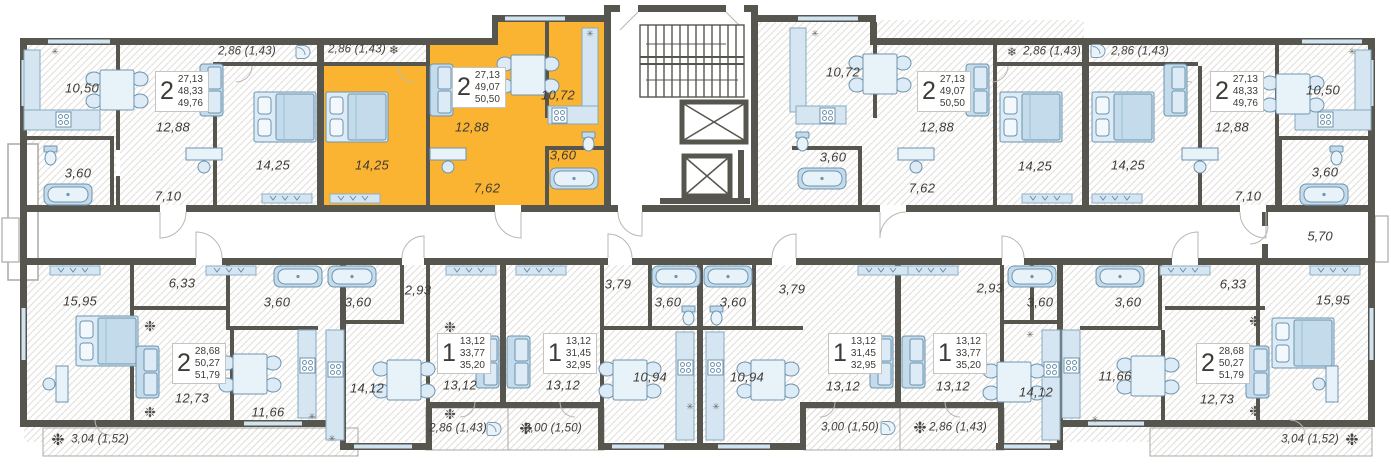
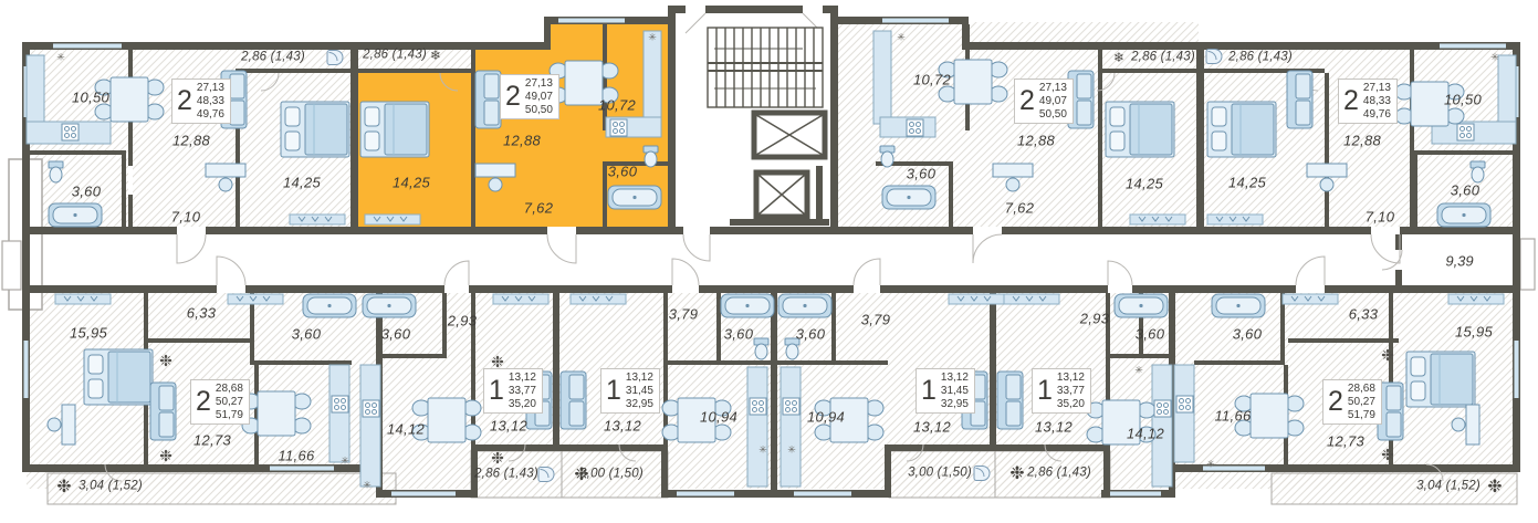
  10,50
  12,88
  14,25
  7,10
  3,60
  2
  27,13
  48,33
  49,76
  2,86 (1,43)
  14,25
  12,88
  10,72
  7,62
  3,60
  2
  27,13
  49,07
  50,50
  2,86 (1,43)
  ❄
  10,72
  12,88
  14,25
  7,62
  3,60
  2
  27,13
  49,07
  50,50
  2,86 (1,43)
  ❄
  14,25
  12,88
  10,50
  7,10
  3,60
  2
  27,13
  48,33
  49,76
  2,86 (1,43)
  15,95
  6,33
  3,60
  12,73
  11,66
  2
  28,68
  50,27
  51,79
  3,04 (1,52)
  ❉
  3,60
  2,93
  14,12
  13,12
  1
  13,12
  33,77
  35,20
  2,86 (1,43)
  13,12
  3,79
  3,60
  10,94
  1
  13,12
  31,45
  32,95
  3,00 (1,50)
  ❉
  10,94
  3,60
  3,79
  13,12
  1
  13,12
  31,45
  32,95
  3,00 (1,50)
  13,12
  2,93
  3,60
  14,12
  1
  13,12
  33,77
  35,20
  2,86 (1,43)
  ❉
  3,60
  6,33
  15,95
  12,73
  11,66
  2
  28,68
  50,27
  51,79
  3,04 (1,52)
  ❉
- 5,70
+ 9,39
  ❉
  ❉
  ❉
  ❉
  ❉
  ❉
  ✳
  ✳
  ✳
  ✳
  ✳
  ✳
  ✳
  ✳
  ✳
  ✳
